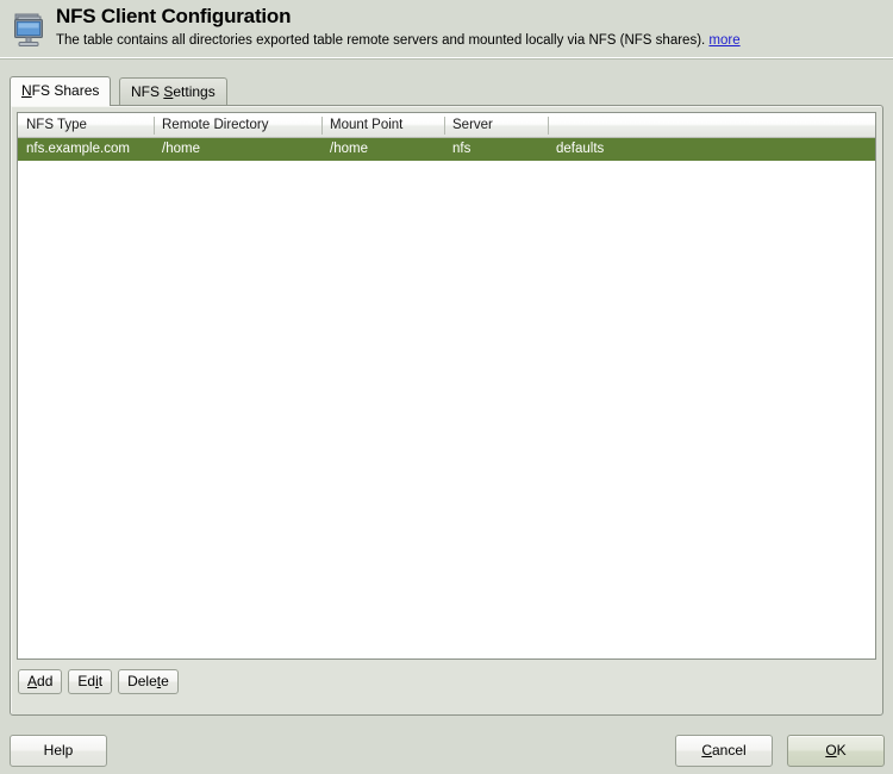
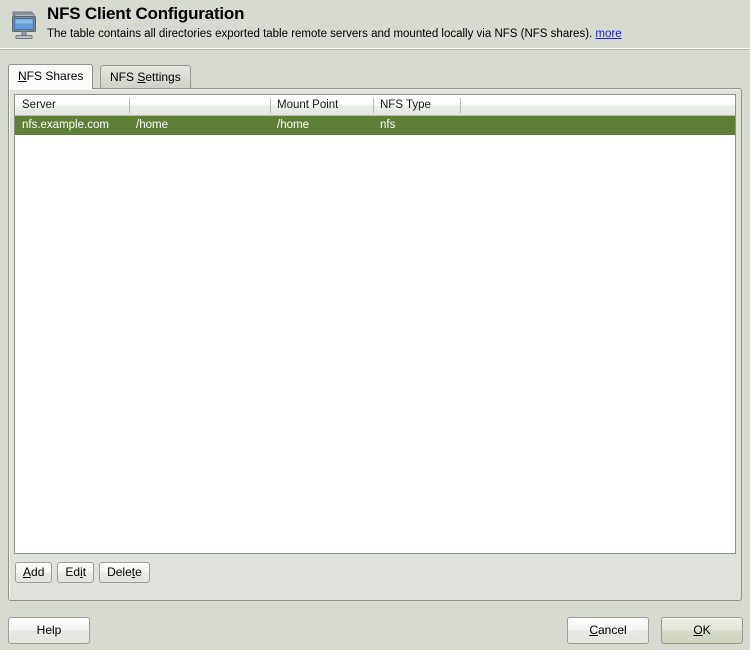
  NFS Client Configuration
  The table contains all directories exported table remote servers and mounted locally via NFS (NFS shares). more
  NFS Shares
  NFS Settings
- NFS Type
+ Server
- Remote Directory
  Mount Point
- Server
+ NFS Type
  nfs.example.com
  /home
  /home
  nfs
- defaults
  Add Edit Delete
  Help
  Cancel
  OK
